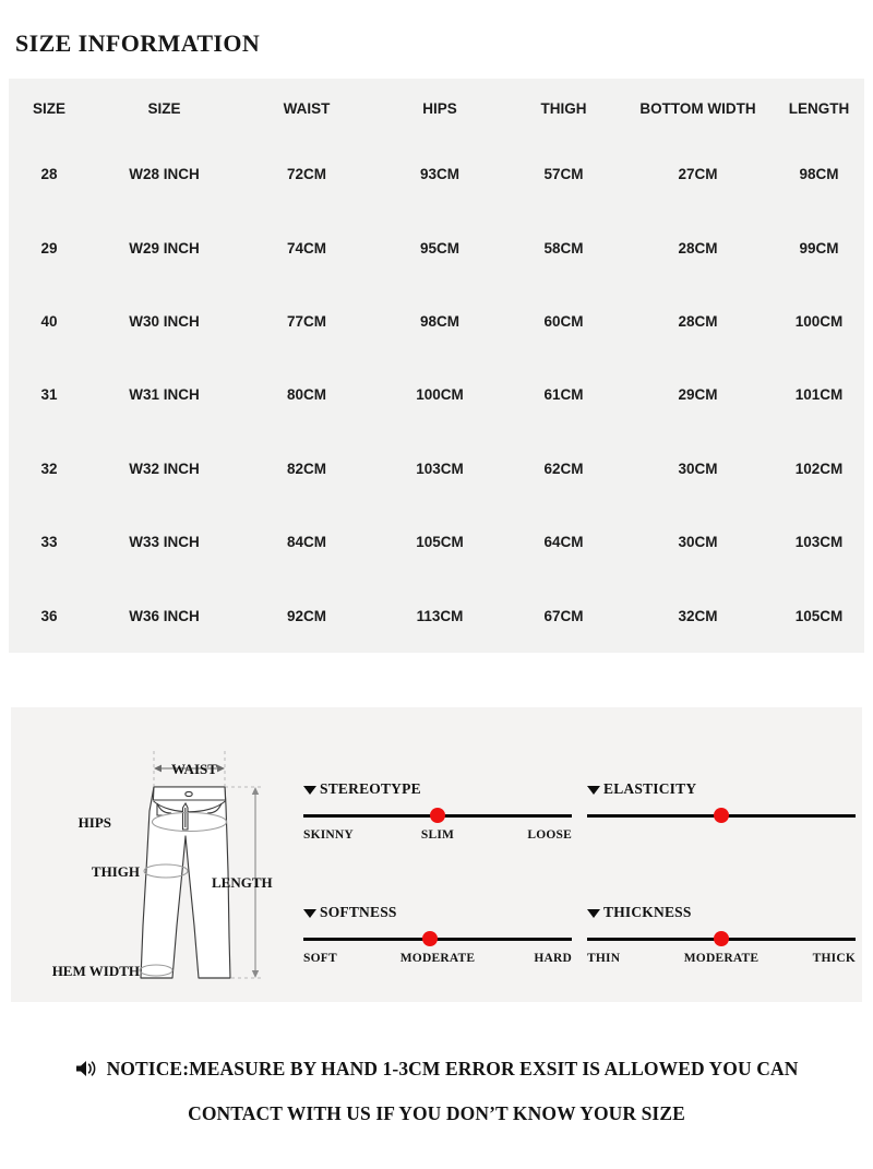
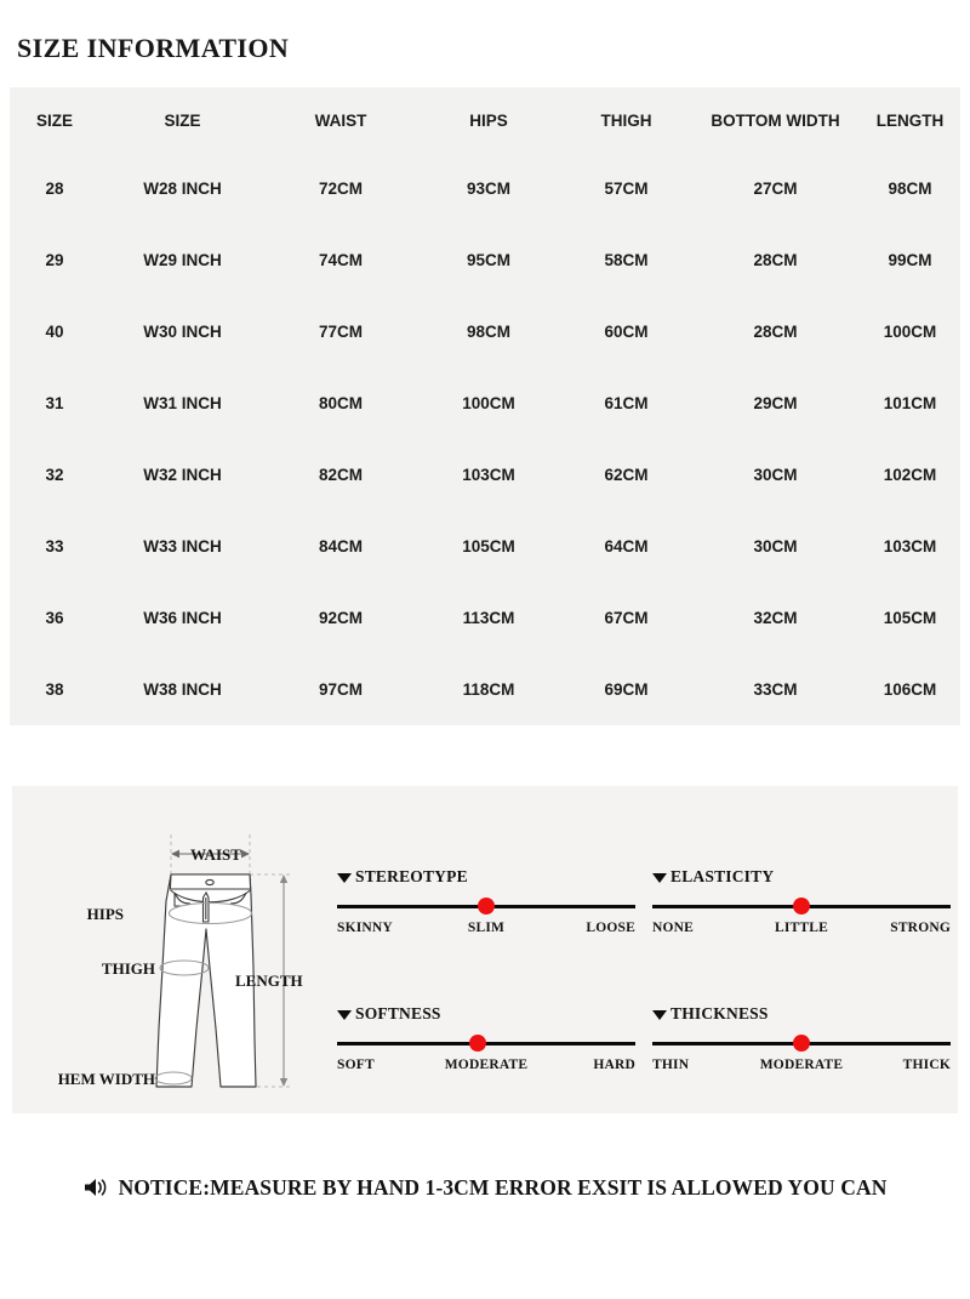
  SIZE INFORMATION
  SIZE	SIZE	WAIST	HIPS	THIGH	BOTTOM WIDTH	LENGTH
  28	W28 INCH	72CM	93CM	57CM	27CM	98CM
  29	W29 INCH	74CM	95CM	58CM	28CM	99CM
  40	W30 INCH	77CM	98CM	60CM	28CM	100CM
  31	W31 INCH	80CM	100CM	61CM	29CM	101CM
  32	W32 INCH	82CM	103CM	62CM	30CM	102CM
  33	W33 INCH	84CM	105CM	64CM	30CM	103CM
  36	W36 INCH	92CM	113CM	67CM	32CM	105CM
+ 38	W38 INCH	97CM	118CM	69CM	33CM	106CM
  WAIST
  HIPS
  THIGH
  LENGTH
  HEM WIDTH
  STEREOTYPE
  SKINNY
  SLIM
  LOOSE
  ELASTICITY
+ NONE
+ LITTLE
+ STRONG
  SOFTNESS
  SOFT
  MODERATE
  HARD
  THICKNESS
  THIN
  MODERATE
  THICK
  NOTICE:MEASURE BY HAND 1-3CM ERROR EXSIT IS ALLOWED YOU CAN
- CONTACT WITH US IF YOU DON’T KNOW YOUR SIZE
